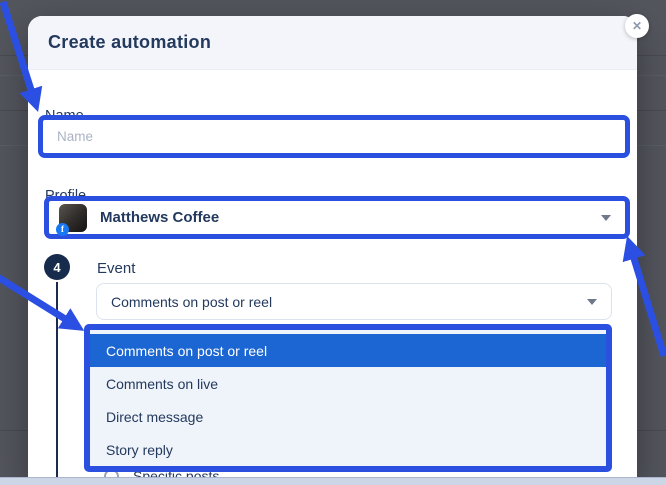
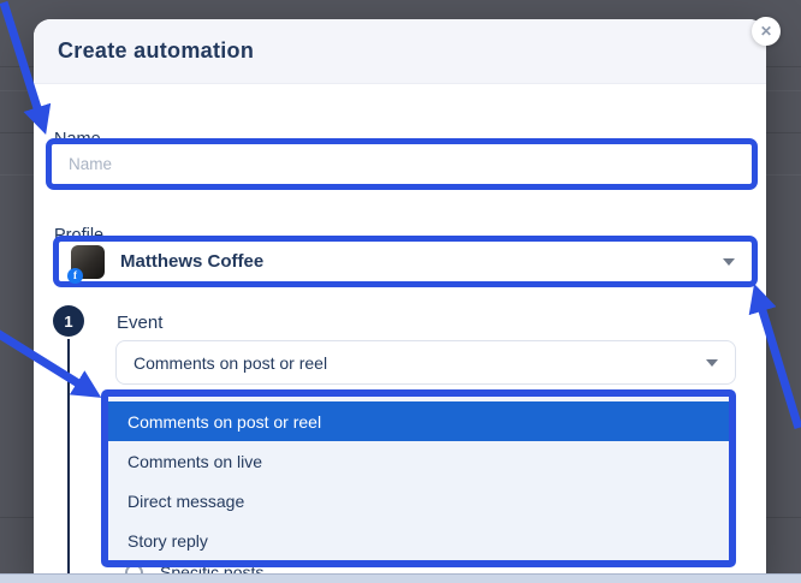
  Create automation
  ✕
  Name
  f
  Matthews Coffee
- 4
+ 1
  Event
  Comments on post or reel
  Specific posts
  Comments on post or reel
  Comments on live
  Direct message
  Story reply
